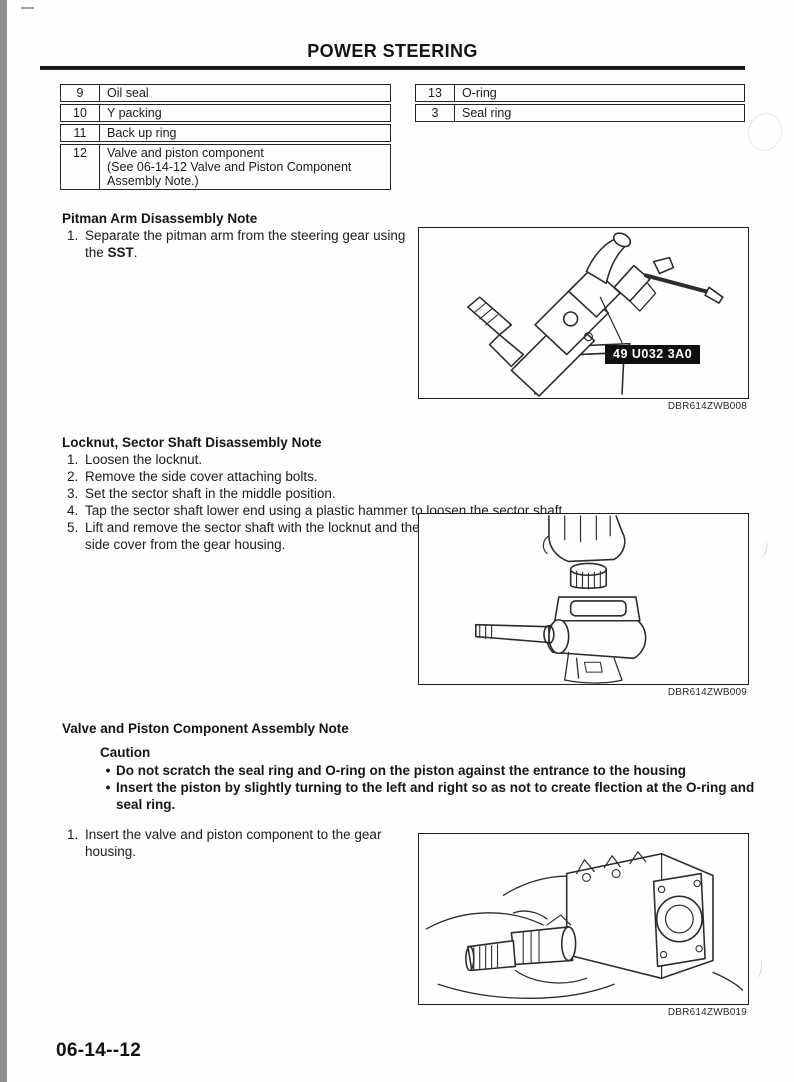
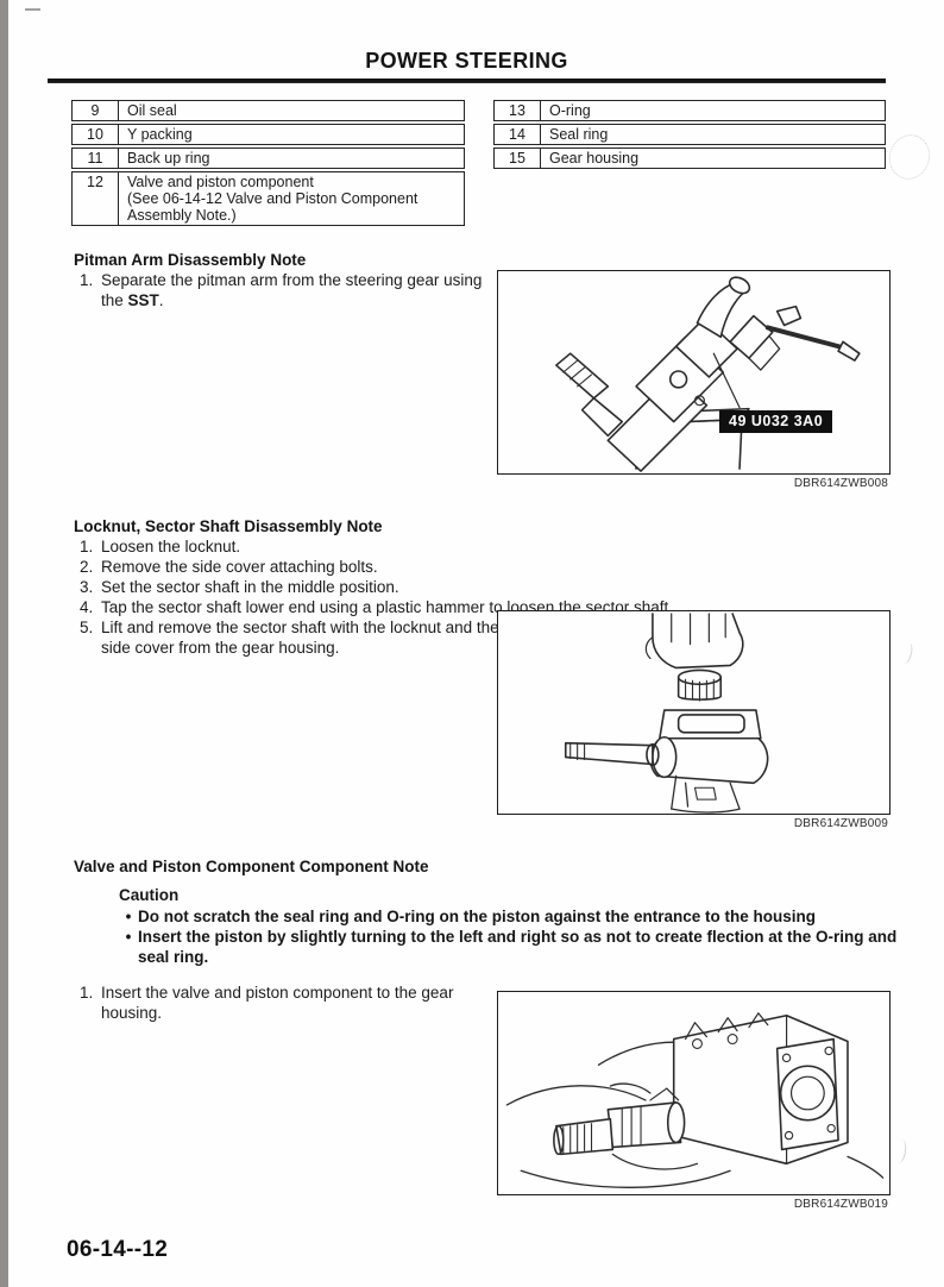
  POWER STEERING
  9
  Oil seal
  10
  Y packing
  11
  Back up ring
  12
  Valve and piston component
  (See 06-14-12 Valve and Piston Component
  Assembly Note.)
  13
  O-ring
- 3
+ 14
  Seal ring
+ 15
+ Gear housing
  Pitman Arm Disassembly Note
  1.
  Separate the pitman arm from the steering gear using the SST.
  49 U032 3A0
  DBR614ZWB008
  Locknut, Sector Shaft Disassembly Note
  1.
  Loosen the locknut.
  2.
  Remove the side cover attaching bolts.
  3.
  Set the sector shaft in the middle position.
  4.
  Tap the sector shaft lower end using a plastic hammer to loosen the sector shaft.
  5.
  Lift and remove the sector shaft with the locknut and the side cover from the gear housing.
  DBR614ZWB009
- Valve and Piston Component Assembly Note
+ Valve and Piston Component Component Note
  Caution
  Do not scratch the seal ring and O-ring on the piston against the entrance to the housing
  Insert the piston by slightly turning to the left and right so as not to create flection at the O-ring and seal ring.
  1.
  Insert the valve and piston component to the gear housing.
  DBR614ZWB019
  06-14--12
